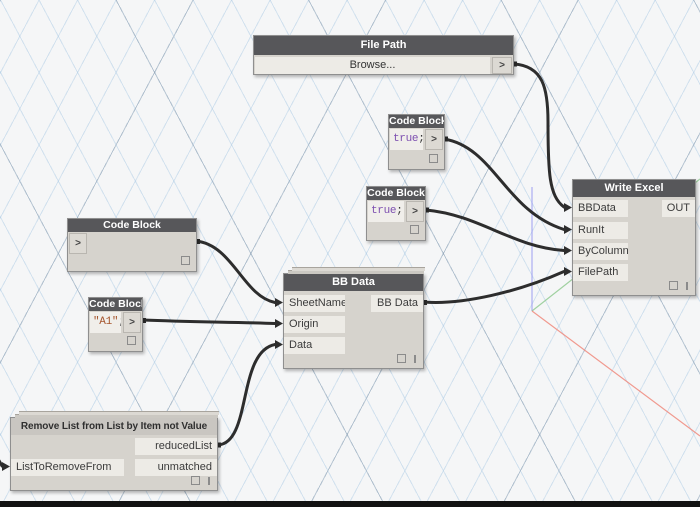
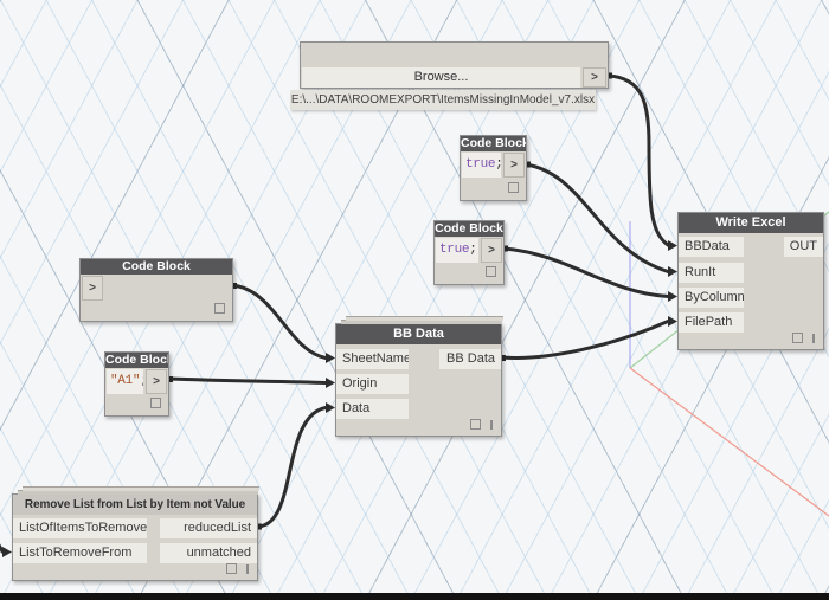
- File Path
  Browse...
  >
+ E:\...\DATA\ROOMEXPORT\ItemsMissingInModel_v7.xlsx
  Code Block
  true;
  >
  Code Block
  true;
  >
  Code Block
  >
  Code Bloc
  "A1"
  >
  BB Data
  SheetName
  Origin
  Data
  BB Data
  Write Excel
  BBData
  RunIt
  ByColumn
  FilePath
  OUT
  Remove List from List by Item not Value
+ ListOfItemsToRemove
  ListToRemoveFrom
  reducedList
  unmatched
